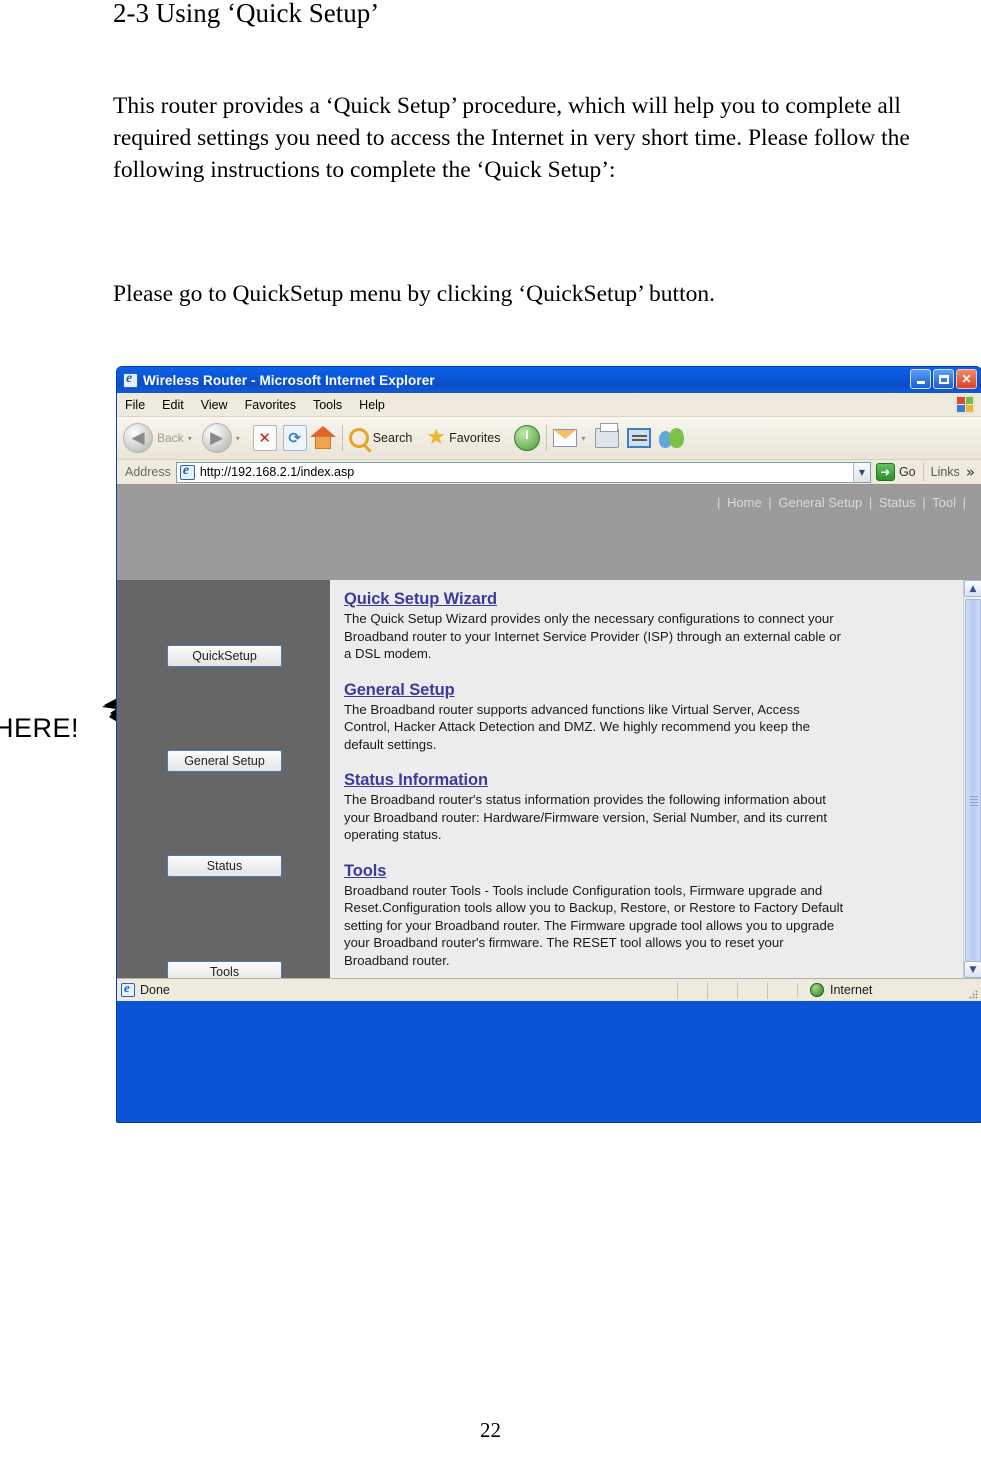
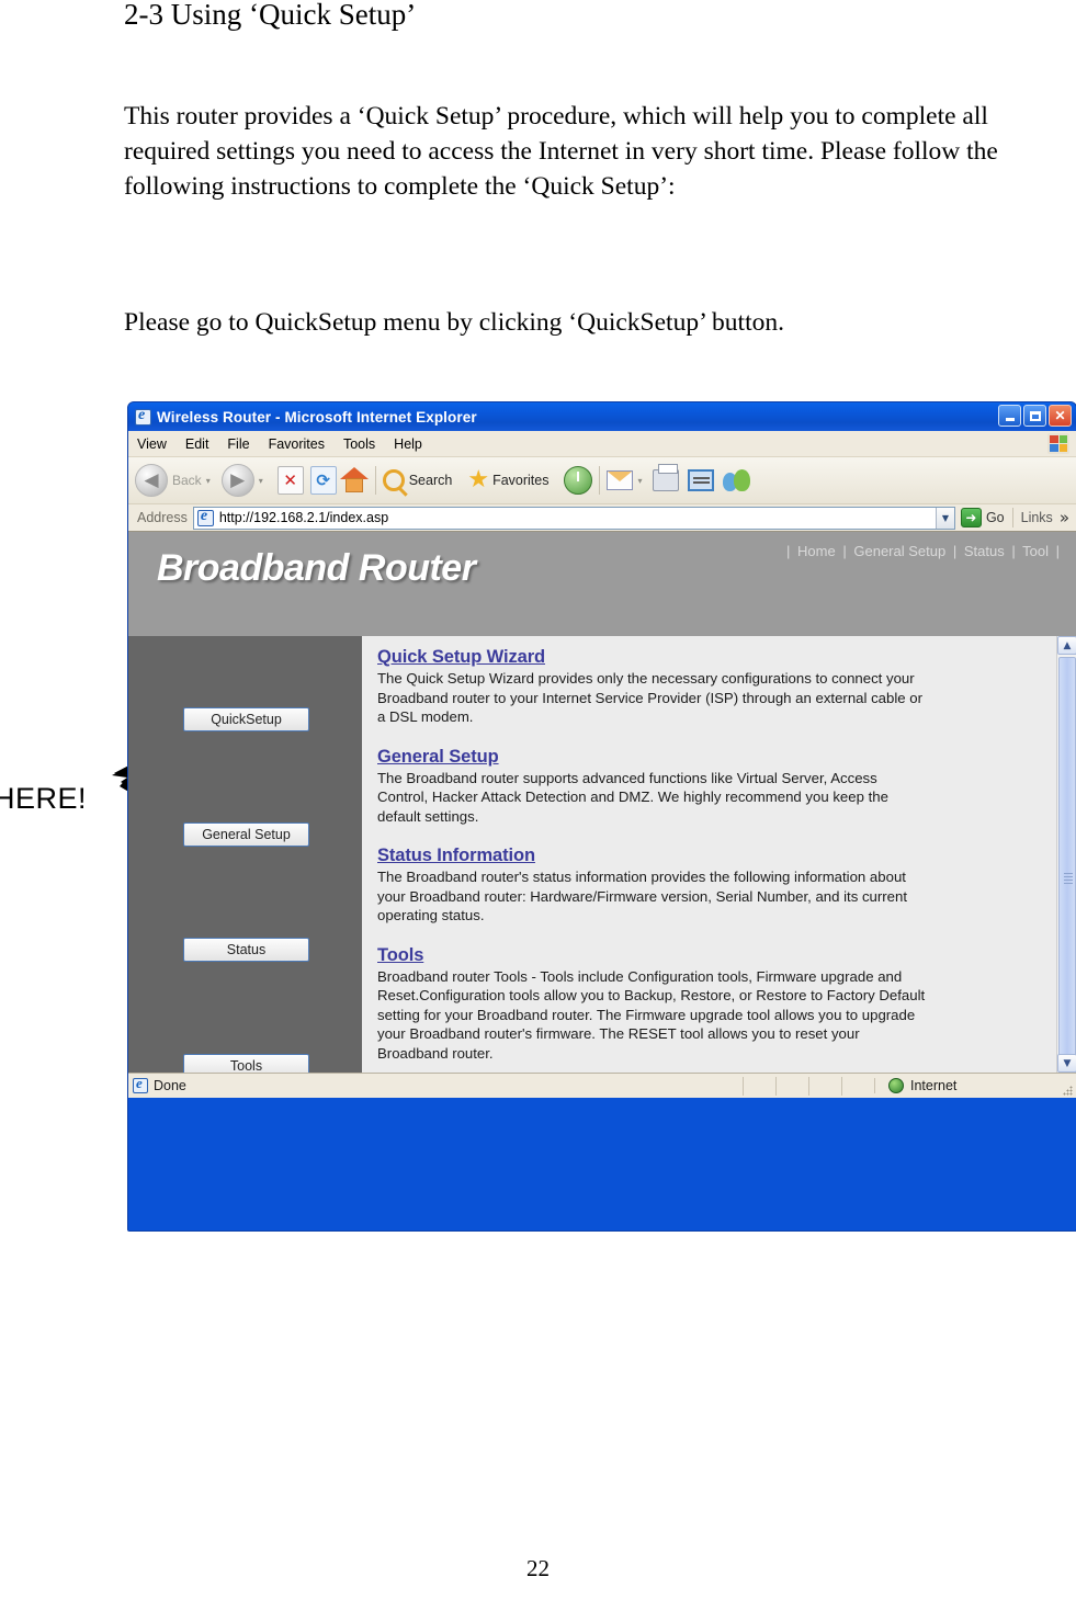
  2-3 Using ‘Quick Setup’
  This router provides a ‘Quick Setup’ procedure, which will help you to complete all required settings you need to access the Internet in very short time. Please follow the following instructions to complete the ‘Quick Setup’:
  Please go to QuickSetup menu by clicking ‘QuickSetup’ button.
  HERE!
  Wireless Router - Microsoft Internet Explorer
  ✕
- File
+ View
  Edit
- View
+ File
  Favorites
  Tools
  Help
  ◀
  Back
  ▾
  ▶
  ▾
  ✕
  ⟳
  Search
  ★
  Favorites
  ▾
  Address
  http://192.168.2.1/index.asp
  ▼
  ➜
  Go
  Links
  »
+ Broadband Router
  | Home | General Setup | Status | Tool |
  QuickSetup
  General Setup
  Status
  Tools
  Quick Setup Wizard
  The Quick Setup Wizard provides only the necessary configurations to connect your Broadband router to your Internet Service Provider (ISP) through an external cable or a DSL modem.
  General Setup
  The Broadband router supports advanced functions like Virtual Server, Access Control, Hacker Attack Detection and DMZ. We highly recommend you keep the default settings.
  Status Information
  The Broadband router's status information provides the following information about your Broadband router: Hardware/Firmware version, Serial Number, and its current operating status.
  Tools
  Broadband router Tools - Tools include Configuration tools, Firmware upgrade and Reset.Configuration tools allow you to Backup, Restore, or Restore to Factory Default setting for your Broadband router. The Firmware upgrade tool allows you to upgrade your Broadband router's firmware. The RESET tool allows you to reset your Broadband router.
  ▲
  ▼
  Done
  Internet
  22
